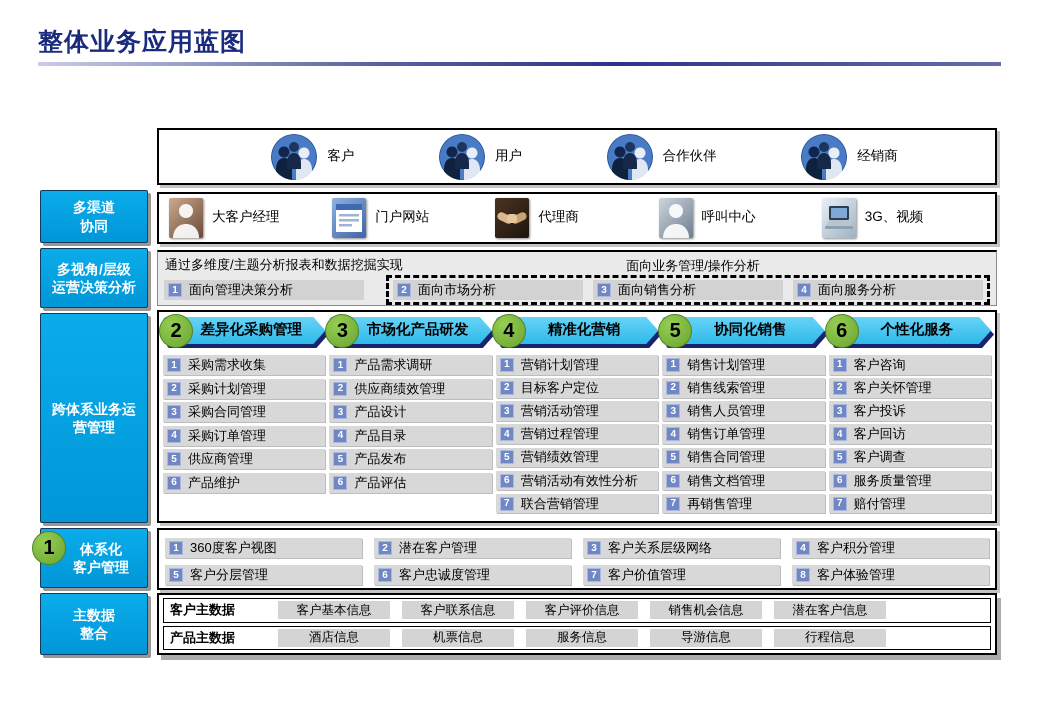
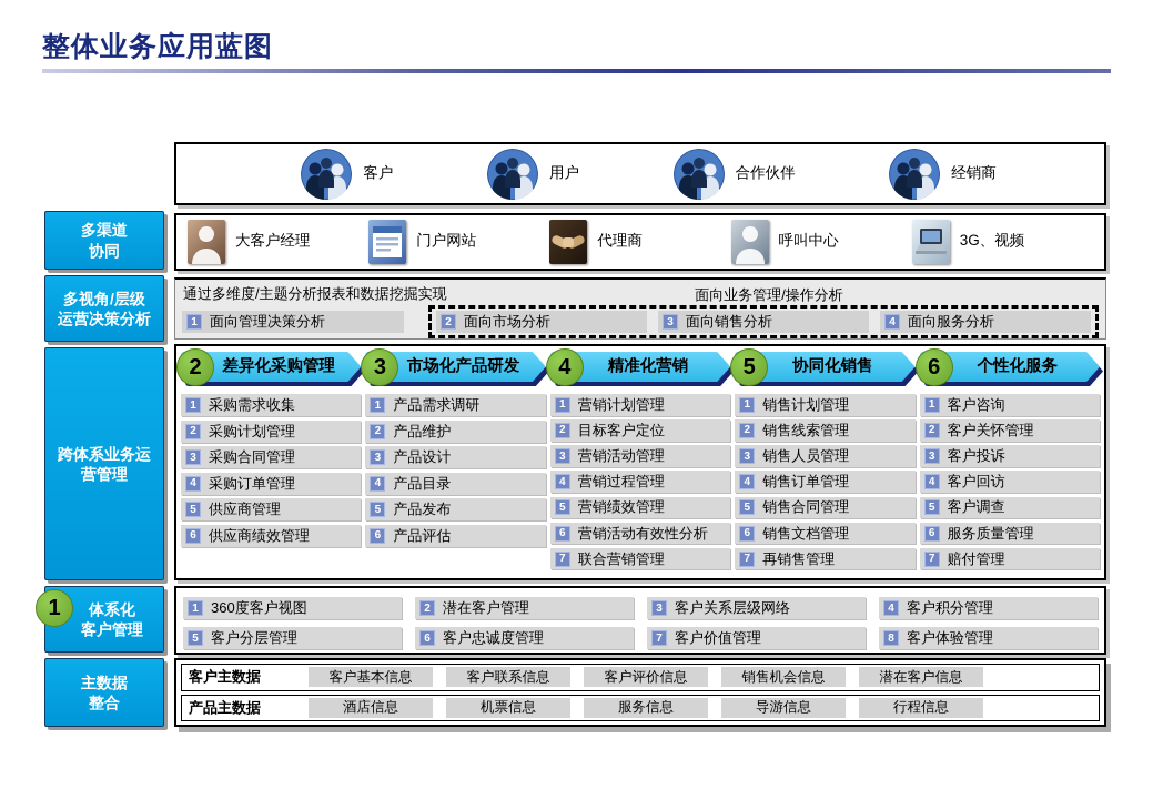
  整体业务应用蓝图
  多渠道
  协同
  多视角/层级
  运营决策分析
  跨体系业务运
  营管理
  1
  体系化
  客户管理
  主数据
  整合
  客户
  用户
  合作伙伴
  经销商
  大客户经理
  门户网站
  代理商
  呼叫中心
  3G、视频
  通过多维度/主题分析报表和数据挖掘实现
  面向业务管理/操作分析
  1
  面向管理决策分析
  2
  面向市场分析
  3
  面向销售分析
  4
  面向服务分析
  差异化采购管理
  2
  1
  采购需求收集
  2
  采购计划管理
  3
  采购合同管理
  4
  采购订单管理
  5
  供应商管理
  6
- 产品维护
+ 供应商绩效管理
  市场化产品研发
  3
  1
  产品需求调研
  2
- 供应商绩效管理
+ 产品维护
  3
  产品设计
  4
  产品目录
  5
  产品发布
  6
  产品评估
  精准化营销
  4
  1
  营销计划管理
  2
  目标客户定位
  3
  营销活动管理
  4
  营销过程管理
  5
  营销绩效管理
  6
  营销活动有效性分析
  7
  联合营销管理
  协同化销售
  5
  1
  销售计划管理
  2
  销售线索管理
  3
  销售人员管理
  4
  销售订单管理
  5
  销售合同管理
  6
  销售文档管理
  7
  再销售管理
  个性化服务
  6
  1
  客户咨询
  2
  客户关怀管理
  3
  客户投诉
  4
  客户回访
  5
  客户调查
  6
  服务质量管理
  7
  赔付管理
  1
  360度客户视图
  2
  潜在客户管理
  3
  客户关系层级网络
  4
  客户积分管理
  5
  客户分层管理
  6
  客户忠诚度管理
  7
  客户价值管理
  8
  客户体验管理
  客户主数据
  客户基本信息
  客户联系信息
  客户评价信息
  销售机会信息
  潜在客户信息
  产品主数据
  酒店信息
  机票信息
  服务信息
  导游信息
  行程信息
